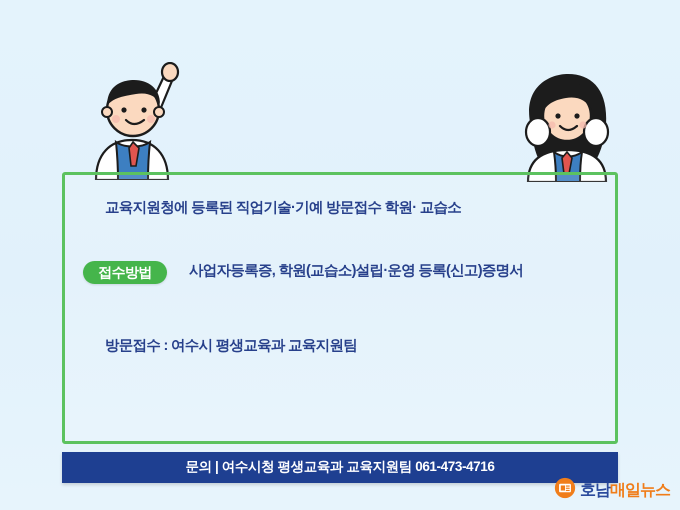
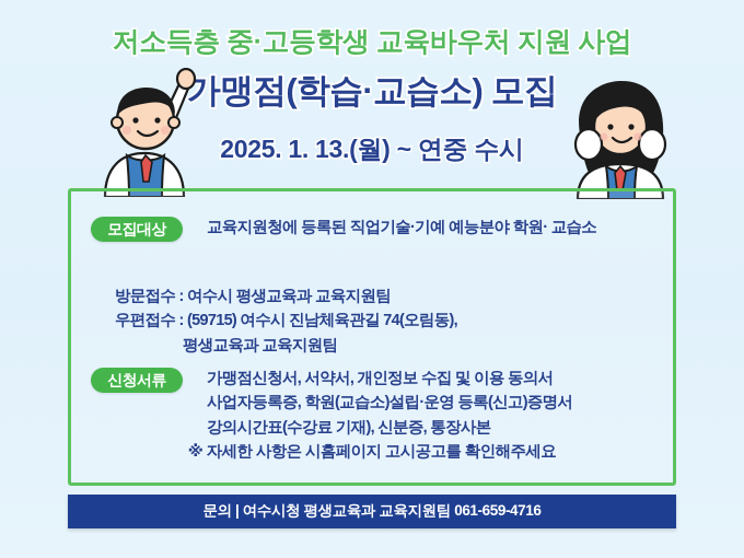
+ 저소득층 중·고등학생 교육바우처 지원 사업
+ 가맹점(학습·교습소) 모집
+ 2025. 1. 13.(월) ~ 연중 수시
+ 모집대상
- 교육지원청에 등록된 직업기술·기예 방문접수 학원· 교습소
+ 교육지원청에 등록된 직업기술·기예 예능분야 학원· 교습소
- 접수방법
- 사업자등록증, 학원(교습소)설립·운영 등록(신고)증명서
+ 방문접수 : 여수시 평생교육과 교육지원팀
+ 우편접수 : (59715) 여수시 진남체육관길 74(오림동),
+ 평생교육과 교육지원팀
+ 신청서류
+ 가맹점신청서, 서약서, 개인정보 수집 및 이용 동의서
- 방문접수 : 여수시 평생교육과 교육지원팀
+ 사업자등록증, 학원(교습소)설립·운영 등록(신고)증명서
+ 강의시간표(수강료 기재), 신분증, 통장사본
+ ※ 자세한 사항은 시홈페이지 고시공고를 확인해주세요
- 문의 | 여수시청 평생교육과 교육지원팀 061-473-4716
+ 문의 | 여수시청 평생교육과 교육지원팀 061-659-4716
- 호남매일뉴스
